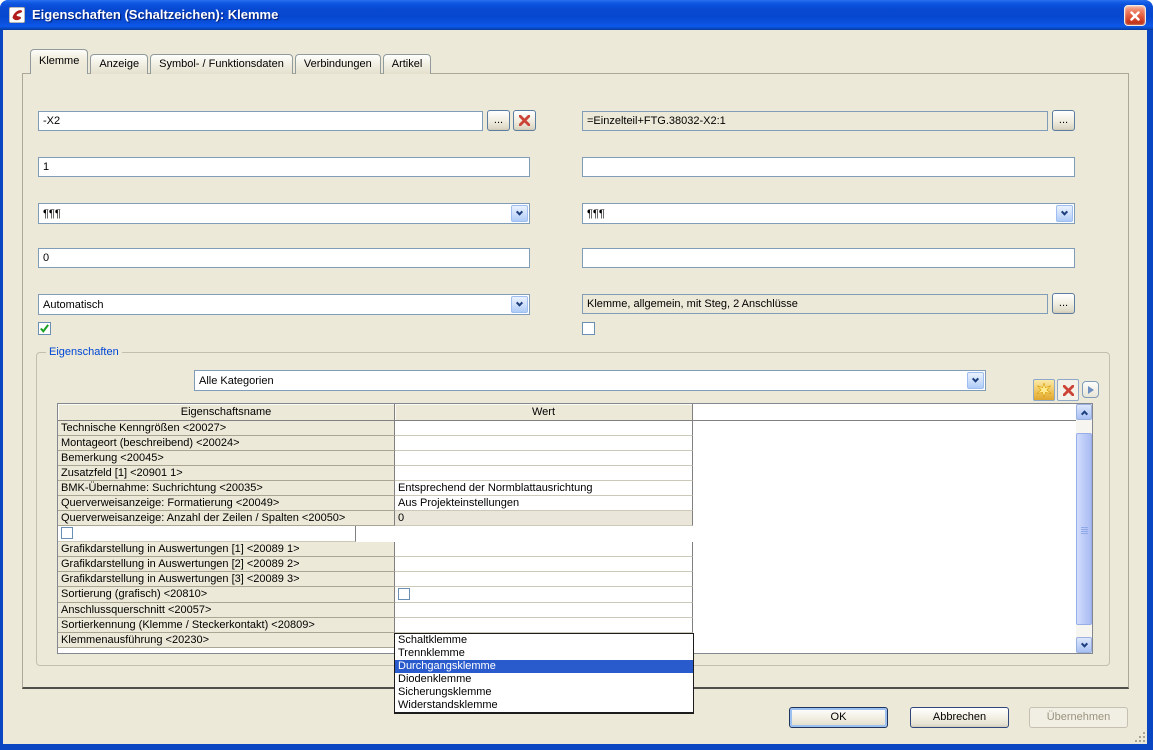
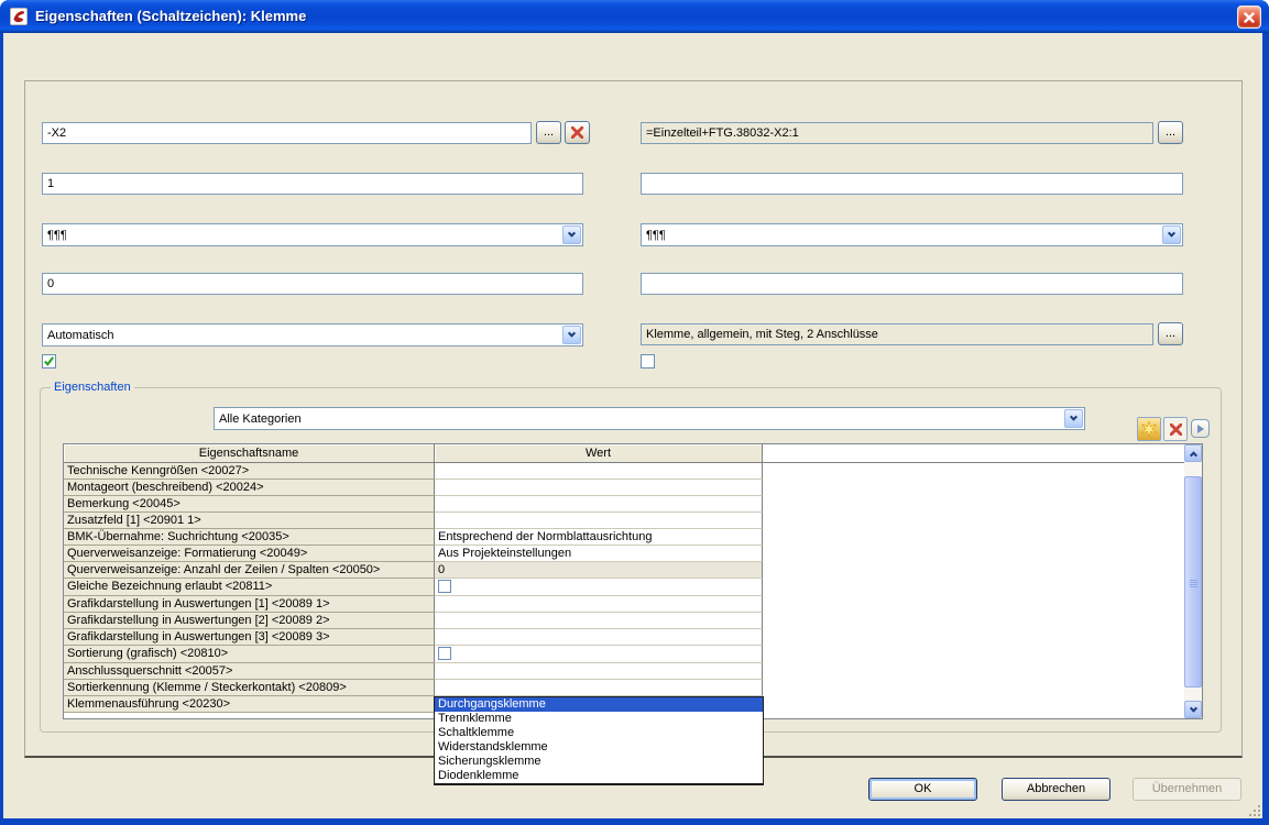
  Eigenschaften (Schaltzeichen): Klemme
- Klemme
- Anzeige
- Symbol- / Funktionsdaten
- Verbindungen
- Artikel
  -X2
  ...
  =Einzelteil+FTG.38032-X2:1
  ...
  1
  ¶¶¶
  ¶¶¶
  0
  Automatisch
  Klemme, allgemein, mit Steg, 2 Anschlüsse
  ...
  Eigenschaften
  Alle Kategorien
  Eigenschaftsname
  Wert
  Technische Kenngrößen <20027>
  Montageort (beschreibend) <20024>
  Bemerkung <20045>
  Zusatzfeld [1] <20901 1>
  BMK-Übernahme: Suchrichtung <20035>
  Entsprechend der Normblattausrichtung
  Querverweisanzeige: Formatierung <20049>
  Aus Projekteinstellungen
  Querverweisanzeige: Anzahl der Zeilen / Spalten <20050>
  0
+ Gleiche Bezeichnung erlaubt <20811>
  Grafikdarstellung in Auswertungen [1] <20089 1>
  Grafikdarstellung in Auswertungen [2] <20089 2>
  Grafikdarstellung in Auswertungen [3] <20089 3>
  Sortierung (grafisch) <20810>
  Anschlussquerschnitt <20057>
  Sortierkennung (Klemme / Steckerkontakt) <20809>
  Klemmenausführung <20230>
- Schaltklemme
+ Durchgangsklemme
  Trennklemme
- Durchgangsklemme
+ Schaltklemme
- Diodenklemme
+ Widerstandsklemme
  Sicherungsklemme
- Widerstandsklemme
+ Diodenklemme
  OK
  Abbrechen
  Übernehmen
